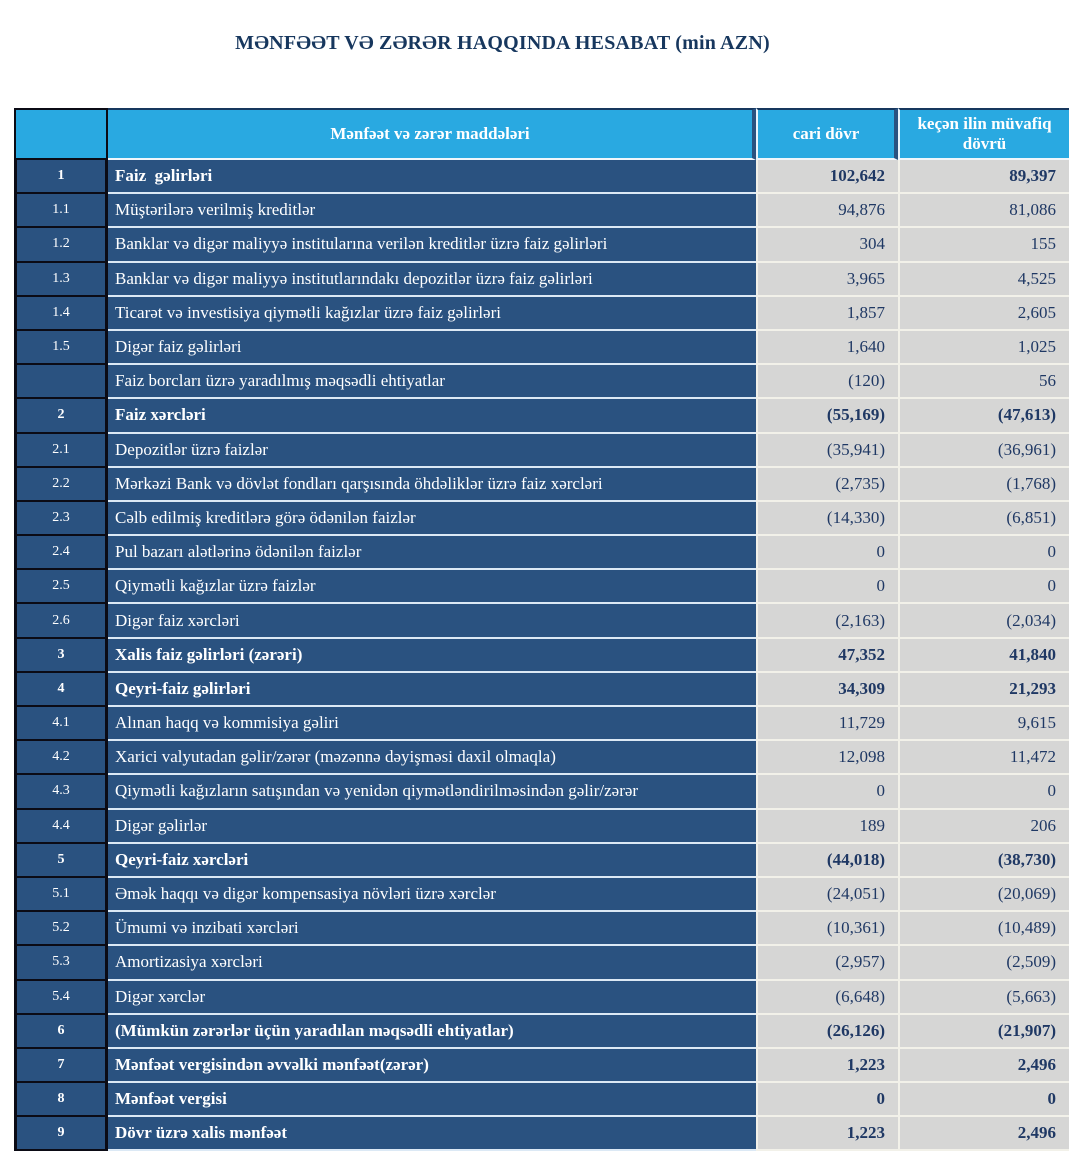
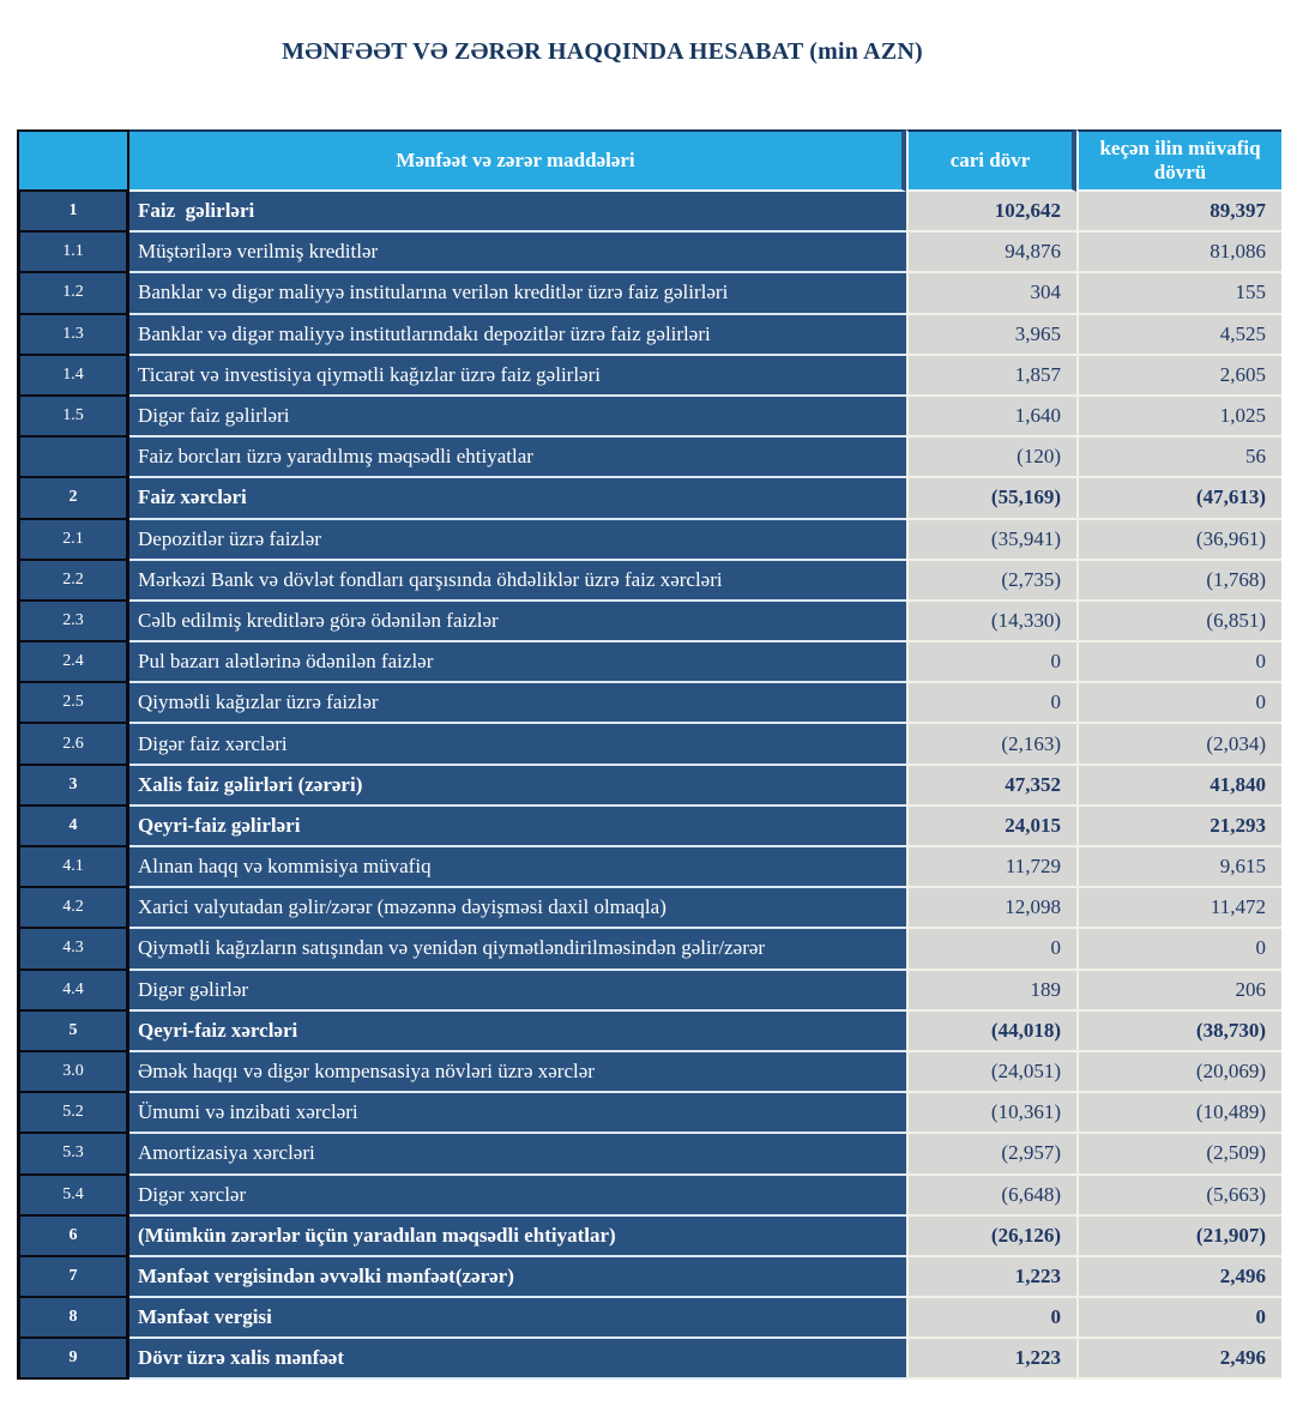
  MƏNFƏƏT VƏ ZƏRƏR HAQQINDA HESABAT (min AZN)
  Mənfəət və zərər maddələri
  cari dövr
  keçən ilin müvafiq dövrü
  1
  Faiz gəlirləri
  102,642
  89,397
  1.1
  Müştərilərə verilmiş kreditlər
  94,876
  81,086
  1.2
  Banklar və digər maliyyə institularına verilən kreditlər üzrə faiz gəlirləri
  304
  155
  1.3
  Banklar və digər maliyyə institutlarındakı depozitlər üzrə faiz gəlirləri
  3,965
  4,525
  1.4
  Ticarət və investisiya qiymətli kağızlar üzrə faiz gəlirləri
  1,857
  2,605
  1.5
  Digər faiz gəlirləri
  1,640
  1,025
  Faiz borcları üzrə yaradılmış məqsədli ehtiyatlar
  (120)
  56
  2
  Faiz xərcləri
  (55,169)
  (47,613)
  2.1
  Depozitlər üzrə faizlər
  (35,941)
  (36,961)
  2.2
  Mərkəzi Bank və dövlət fondları qarşısında öhdəliklər üzrə faiz xərcləri
  (2,735)
  (1,768)
  2.3
  Cəlb edilmiş kreditlərə görə ödənilən faizlər
  (14,330)
  (6,851)
  2.4
  Pul bazarı alətlərinə ödənilən faizlər
  0
  0
  2.5
  Qiymətli kağızlar üzrə faizlər
  0
  0
  2.6
  Digər faiz xərcləri
  (2,163)
  (2,034)
  3
  Xalis faiz gəlirləri (zərəri)
  47,352
  41,840
  4
  Qeyri-faiz gəlirləri
- 34,309
+ 24,015
  21,293
  4.1
- Alınan haqq və kommisiya gəliri
+ Alınan haqq və kommisiya müvafiq
  11,729
  9,615
  4.2
  Xarici valyutadan gəlir/zərər (məzənnə dəyişməsi daxil olmaqla)
  12,098
  11,472
  4.3
  Qiymətli kağızların satışından və yenidən qiymətləndirilməsindən gəlir/zərər
  0
  0
  4.4
  Digər gəlirlər
  189
  206
  5
  Qeyri-faiz xərcləri
  (44,018)
  (38,730)
- 5.1
+ 3.0
  Əmək haqqı və digər kompensasiya növləri üzrə xərclər
  (24,051)
  (20,069)
  5.2
  Ümumi və inzibati xərcləri
  (10,361)
  (10,489)
  5.3
  Amortizasiya xərcləri
  (2,957)
  (2,509)
  5.4
  Digər xərclər
  (6,648)
  (5,663)
  6
  (Mümkün zərərlər üçün yaradılan məqsədli ehtiyatlar)
  (26,126)
  (21,907)
  7
  Mənfəət vergisindən əvvəlki mənfəət(zərər)
  1,223
  2,496
  8
  Mənfəət vergisi
  0
  0
  9
  Dövr üzrə xalis mənfəət
  1,223
  2,496
